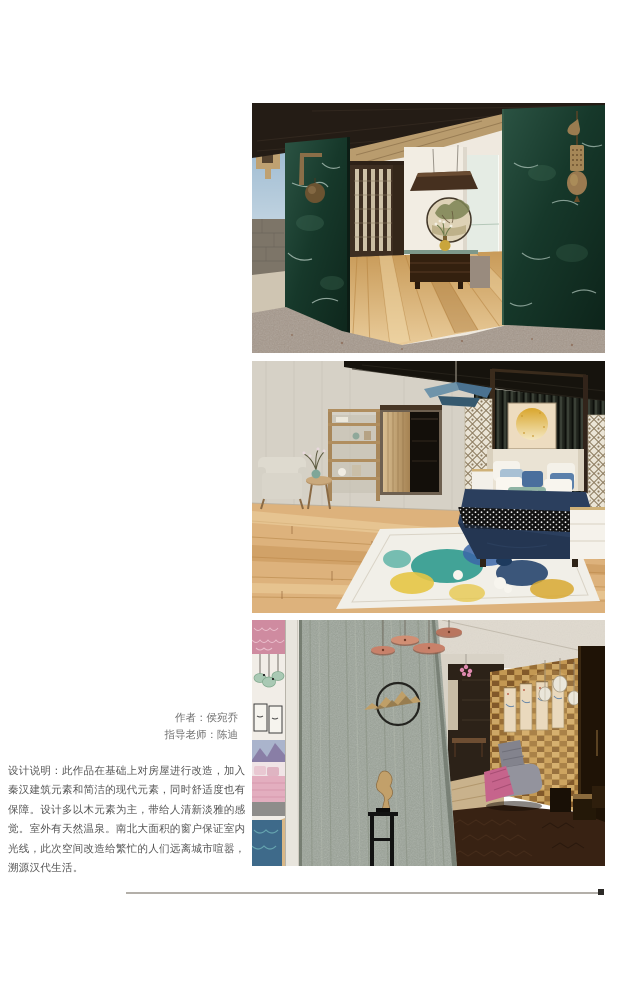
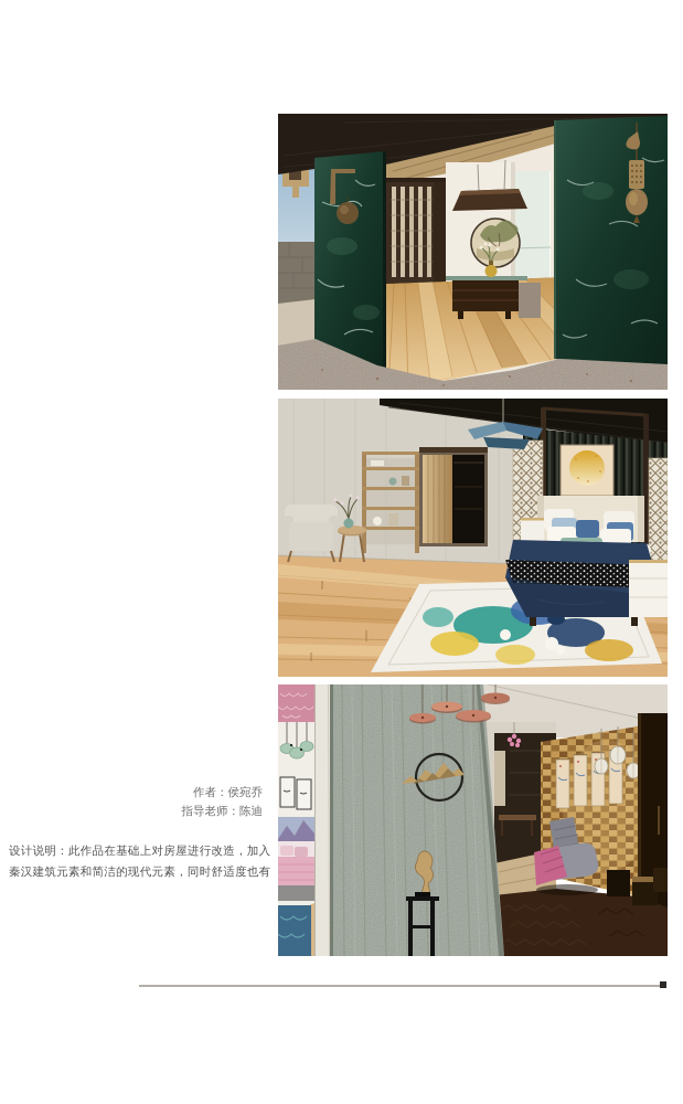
  作者：侯宛乔
  指导老师：陈迪
  设计说明：此作品在基础上对房屋进行改造，加入
  秦汉建筑元素和简洁的现代元素，同时舒适度也有
- 保障。设计多以木元素为主，带给人清新淡雅的感
- 觉。室外有天然温泉。南北大面积的窗户保证室内
- 光线，此次空间改造给繁忙的人们远离城市喧嚣，
- 溯源汉代生活。
